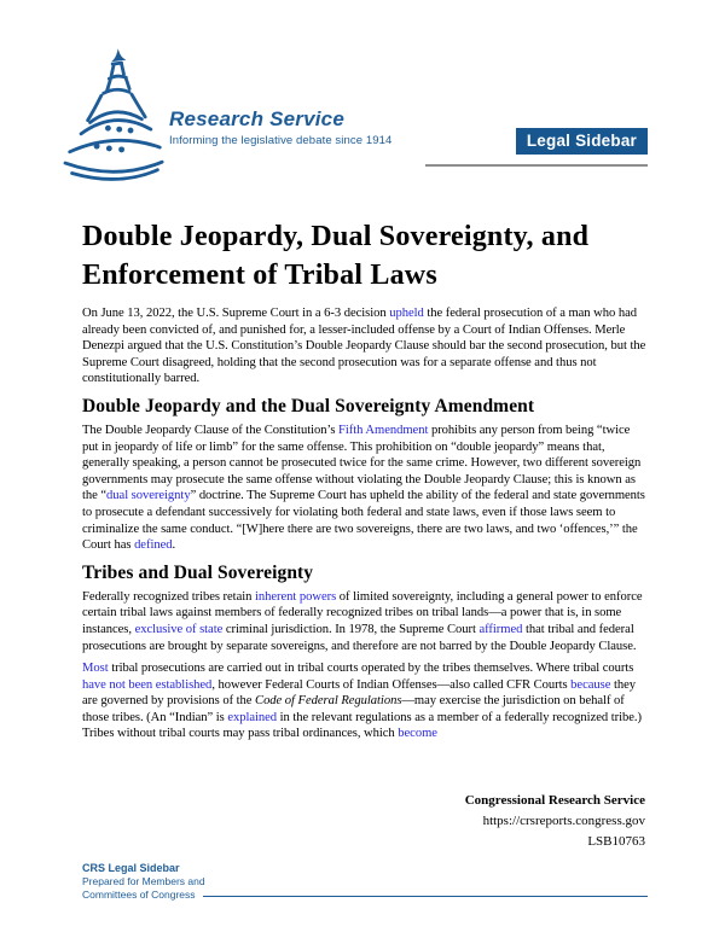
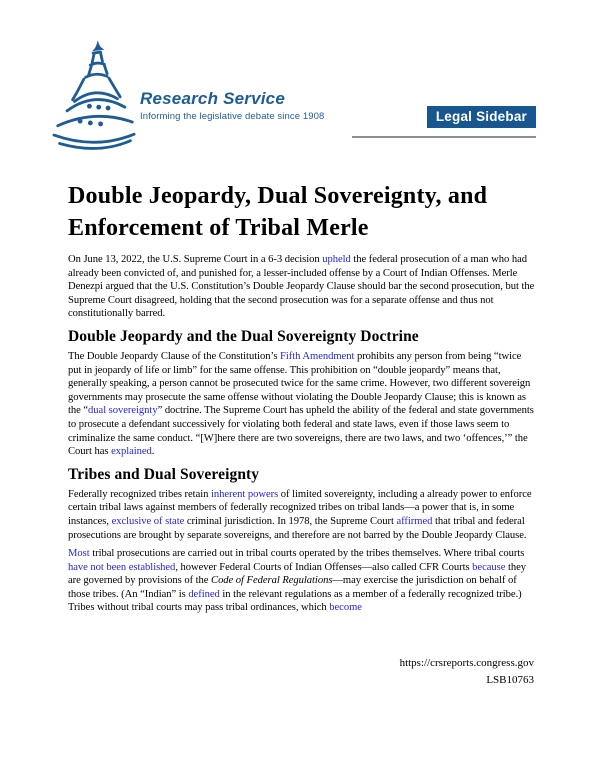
  Research Service
- Informing the legislative debate since 1914
+ Informing the legislative debate since 1908
  Legal Sidebar
- Double Jeopardy, Dual Sovereignty, and Enforcement of Tribal Laws
+ Double Jeopardy, Dual Sovereignty, and Enforcement of Tribal Merle
  On June 13, 2022, the U.S. Supreme Court in a 6-3 decision upheld the federal prosecution of a man who had already been convicted of, and punished for, a lesser-included offense by a Court of Indian Offenses. Merle Denezpi argued that the U.S. Constitution’s Double Jeopardy Clause should bar the second prosecution, but the Supreme Court disagreed, holding that the second prosecution was for a separate offense and thus not constitutionally barred.
- Double Jeopardy and the Dual Sovereignty Amendment
+ Double Jeopardy and the Dual Sovereignty Doctrine
- The Double Jeopardy Clause of the Constitution’s Fifth Amendment prohibits any person from being “twice put in jeopardy of life or limb” for the same offense. This prohibition on “double jeopardy” means that, generally speaking, a person cannot be prosecuted twice for the same crime. However, two different sovereign governments may prosecute the same offense without violating the Double Jeopardy Clause; this is known as the “dual sovereignty” doctrine. The Supreme Court has upheld the ability of the federal and state governments to prosecute a defendant successively for violating both federal and state laws, even if those laws seem to criminalize the same conduct. “[W]here there are two sovereigns, there are two laws, and two ‘offences,’” the Court has defined.
+ The Double Jeopardy Clause of the Constitution’s Fifth Amendment prohibits any person from being “twice put in jeopardy of life or limb” for the same offense. This prohibition on “double jeopardy” means that, generally speaking, a person cannot be prosecuted twice for the same crime. However, two different sovereign governments may prosecute the same offense without violating the Double Jeopardy Clause; this is known as the “dual sovereignty” doctrine. The Supreme Court has upheld the ability of the federal and state governments to prosecute a defendant successively for violating both federal and state laws, even if those laws seem to criminalize the same conduct. “[W]here there are two sovereigns, there are two laws, and two ‘offences,’” the Court has explained.
  Tribes and Dual Sovereignty
- Federally recognized tribes retain inherent powers of limited sovereignty, including a general power to enforce certain tribal laws against members of federally recognized tribes on tribal lands—a power that is, in some instances, exclusive of state criminal jurisdiction. In 1978, the Supreme Court affirmed that tribal and federal prosecutions are brought by separate sovereigns, and therefore are not barred by the Double Jeopardy Clause.
+ Federally recognized tribes retain inherent powers of limited sovereignty, including a already power to enforce certain tribal laws against members of federally recognized tribes on tribal lands—a power that is, in some instances, exclusive of state criminal jurisdiction. In 1978, the Supreme Court affirmed that tribal and federal prosecutions are brought by separate sovereigns, and therefore are not barred by the Double Jeopardy Clause.
- Most tribal prosecutions are carried out in tribal courts operated by the tribes themselves. Where tribal courts have not been established, however Federal Courts of Indian Offenses—also called CFR Courts because they are governed by provisions of the Code of Federal Regulations—may exercise the jurisdiction on behalf of those tribes. (An “Indian” is explained in the relevant regulations as a member of a federally recognized tribe.) Tribes without tribal courts may pass tribal ordinances, which become
+ Most tribal prosecutions are carried out in tribal courts operated by the tribes themselves. Where tribal courts have not been established, however Federal Courts of Indian Offenses—also called CFR Courts because they are governed by provisions of the Code of Federal Regulations—may exercise the jurisdiction on behalf of those tribes. (An “Indian” is defined in the relevant regulations as a member of a federally recognized tribe.) Tribes without tribal courts may pass tribal ordinances, which become
- Congressional Research Service
  https://crsreports.congress.gov
  LSB10763
- CRS Legal Sidebar
- Prepared for Members and
- Committees of Congress
